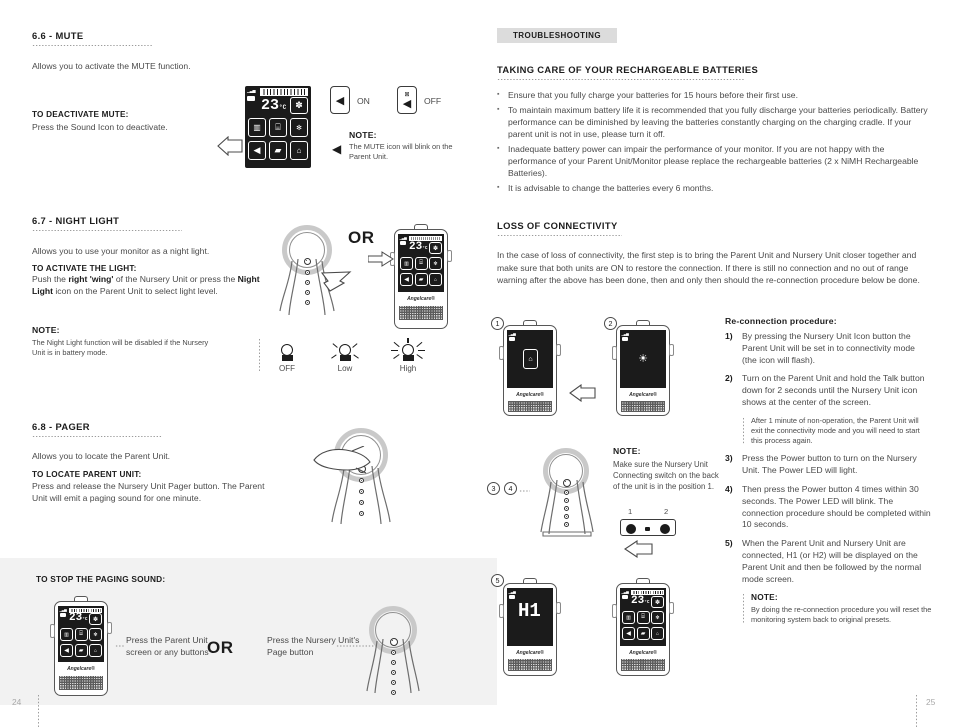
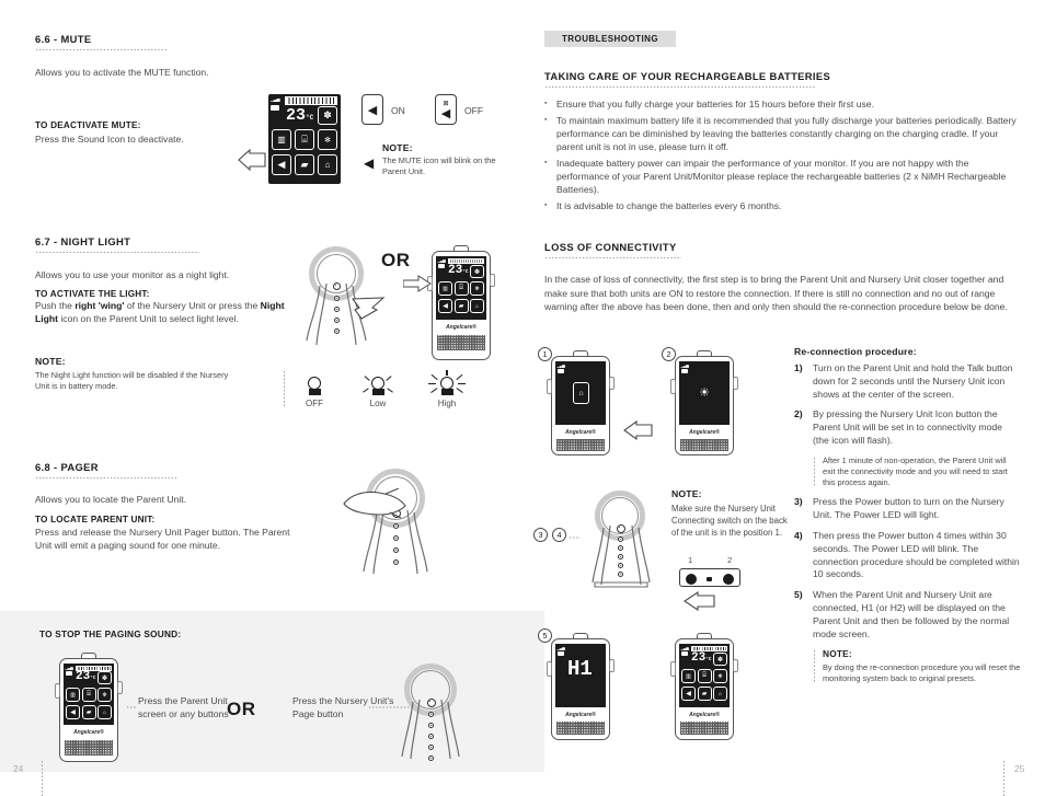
  6.6 - MUTE
  Allows you to activate the MUTE function.
  TO DEACTIVATE MUTE:
  Press the Sound Icon to deactivate.
  ✽
  ▥
  ⌸
  ◀
  ▰
  ⌂
  ◀
  ON
  ◀
  OFF
  NOTE:
  ◀
  The MUTE icon will blink on the Parent Unit.
  6.7 - NIGHT LIGHT
  Allows you to use your monitor as a night light.
  TO ACTIVATE THE LIGHT:
  Push the right 'wing' of the Nursery Unit or press the Night Light icon on the Parent Unit to select light level.
  NOTE:
  The Night Light function will be disabled if the Nursery Unit is in battery mode.
  OR
  OFF
  Low
  High
  6.8 - PAGER
  Allows you to locate the Parent Unit.
  TO LOCATE PARENT UNIT:
  Press and release the Nursery Unit Pager button. The Parent Unit will emit a paging sound for one minute.
  TO STOP THE PAGING SOUND:
  Press the Parent Unit screen or any buttons
  OR
  Press the Nursery Unit's Page button
  24
  TROUBLESHOOTING
  TAKING CARE OF YOUR RECHARGEABLE BATTERIES
  Ensure that you fully charge your batteries for 15 hours before their first use.
  To maintain maximum battery life it is recommended that you fully discharge your batteries periodically. Battery performance can be diminished by leaving the batteries constantly charging on the charging cradle. If your parent unit is not in use, please turn it off.
  Inadequate battery power can impair the performance of your monitor. If you are not happy with the performance of your Parent Unit/Monitor please replace the rechargeable batteries (2 x NiMH Rechargeable Batteries).
  It is advisable to change the batteries every 6 months.
  LOSS OF CONNECTIVITY
  In the case of loss of connectivity, the first step is to bring the Parent Unit and Nursery Unit closer together and make sure that both units are ON to restore the connection. If there is still no connection and no out of range warning after the above has been done, then and only then should the re-connection procedure below be done.
  1
  2
  ☀
  Re-connection procedure:
  1)
- By pressing the Nursery Unit Icon button the Parent Unit will be set in to connectivity mode (the icon will flash).
+ Turn on the Parent Unit and hold the Talk button down for 2 seconds until the Nursery Unit icon shows at the center of the screen.
  2)
- Turn on the Parent Unit and hold the Talk button down for 2 seconds until the Nursery Unit icon shows at the center of the screen.
+ By pressing the Nursery Unit Icon button the Parent Unit will be set in to connectivity mode (the icon will flash).
  After 1 minute of non-operation, the Parent Unit will exit the connectivity mode and you will need to start this process again.
  3)
  Press the Power button to turn on the Nursery Unit. The Power LED will light.
  4)
  Then press the Power button 4 times within 30 seconds. The Power LED will blink. The connection procedure should be completed within 10 seconds.
  5)
  When the Parent Unit and Nursery Unit are connected, H1 (or H2) will be displayed on the Parent Unit and then be followed by the normal mode screen.
  NOTE:
  By doing the re-connection procedure you will reset the monitoring system back to original presets.
  3
  4
  NOTE:
  Make sure the Nursery Unit Connecting switch on the back of the unit is in the position 1.
  1
  2
  5
  H1
  25
